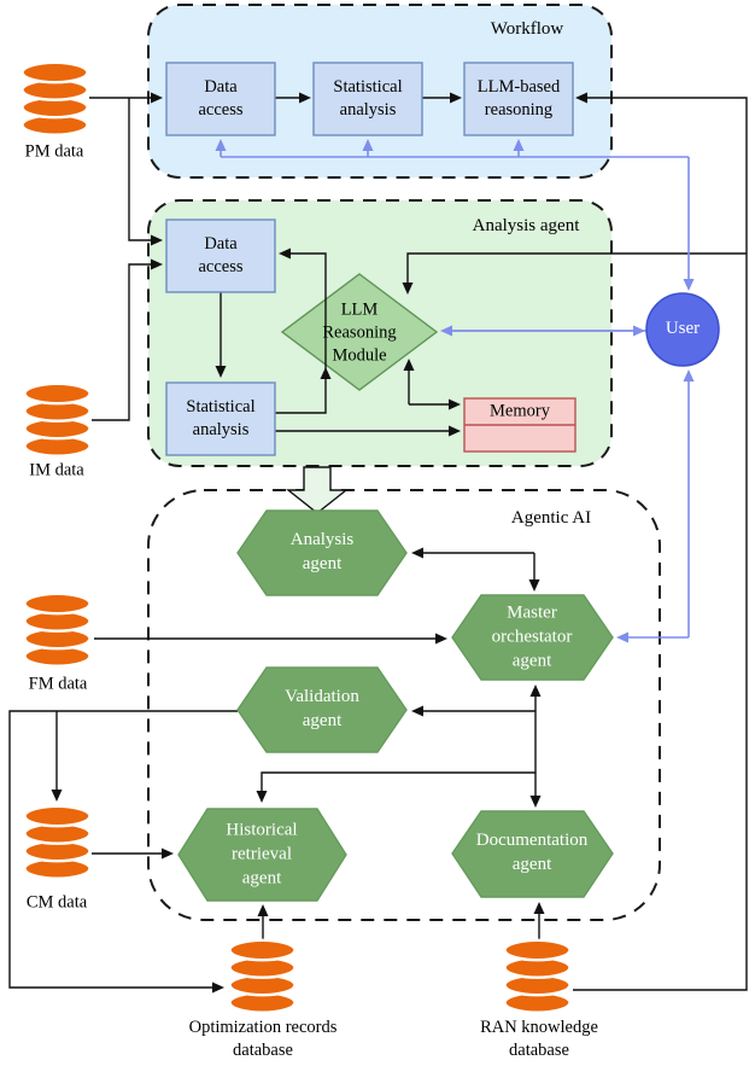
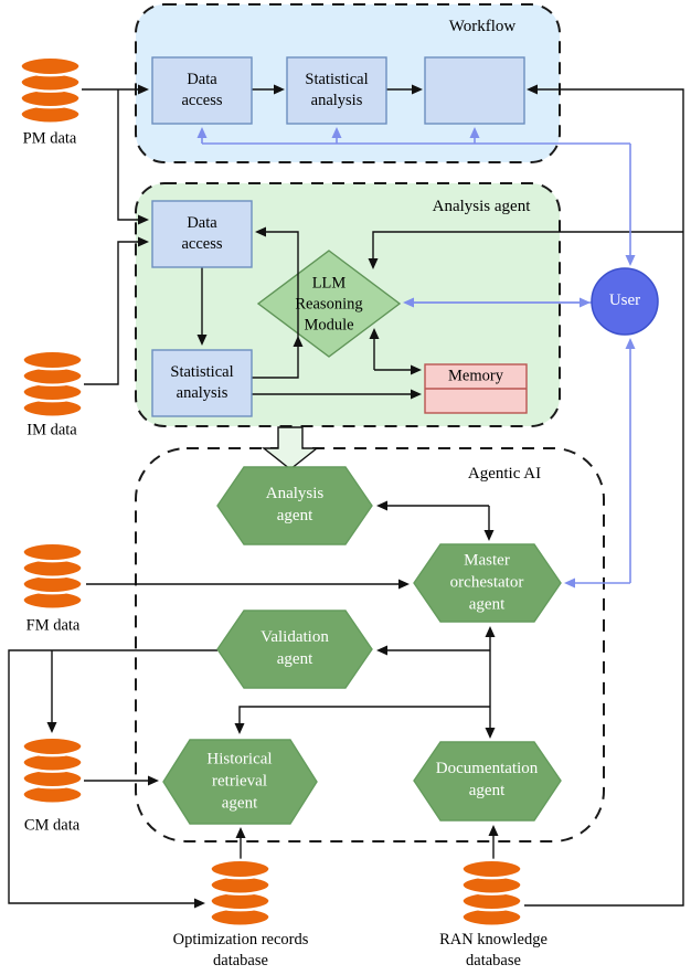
  Workflow
  Analysis agent
  Agentic AI
  Data
  access
  Statistical
  analysis
- LLM-based
- reasoning
  Data
  access
  Statistical
  analysis
  LLM
  Reasoning
  Module
  Memory
  Analysis
  agent
  Master
  orchestator
  agent
  Validation
  agent
  Historical
  retrieval
  agent
  Documentation
  agent
  User
  PM data
  IM data
  FM data
  CM data
  Optimization records
  database
  RAN knowledge
  database
